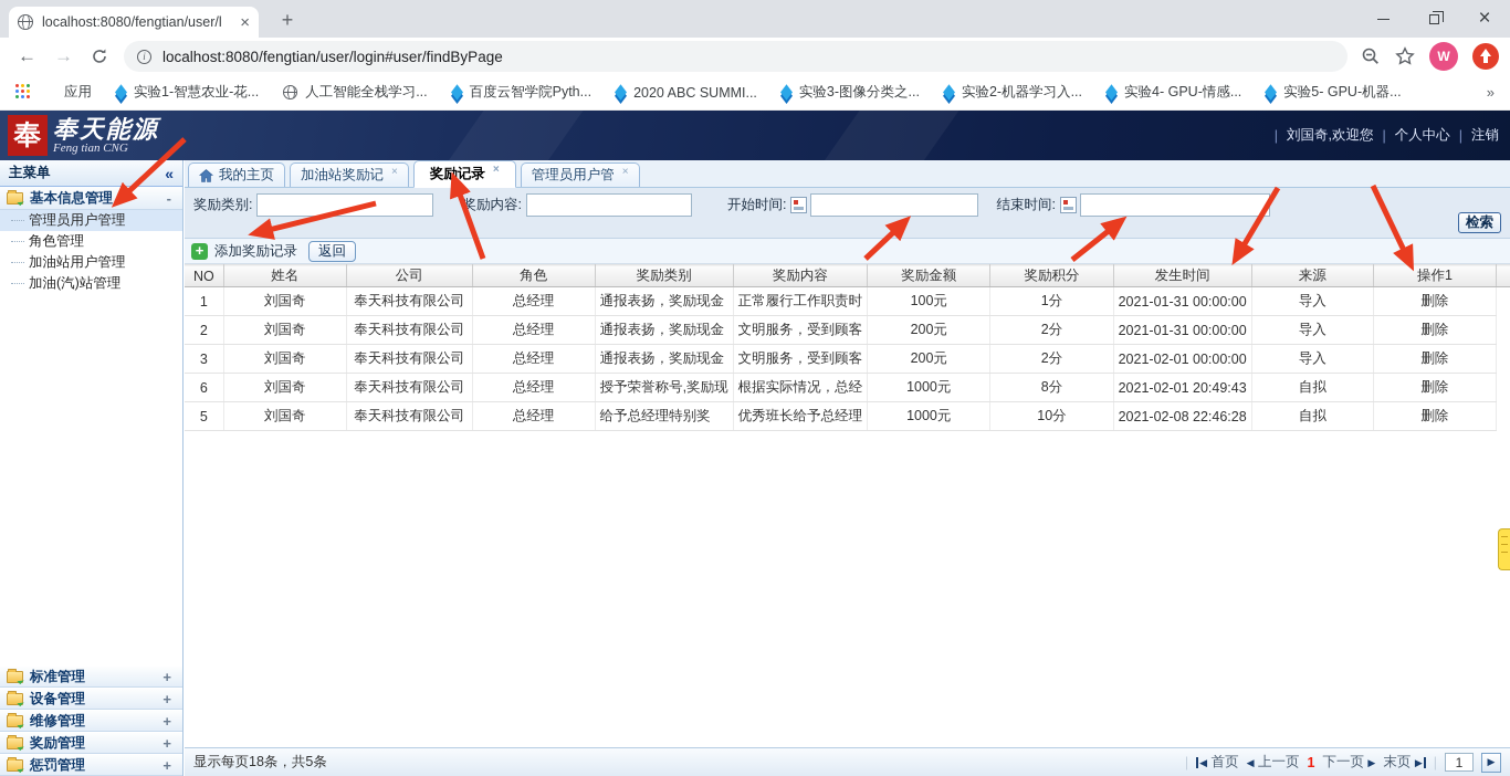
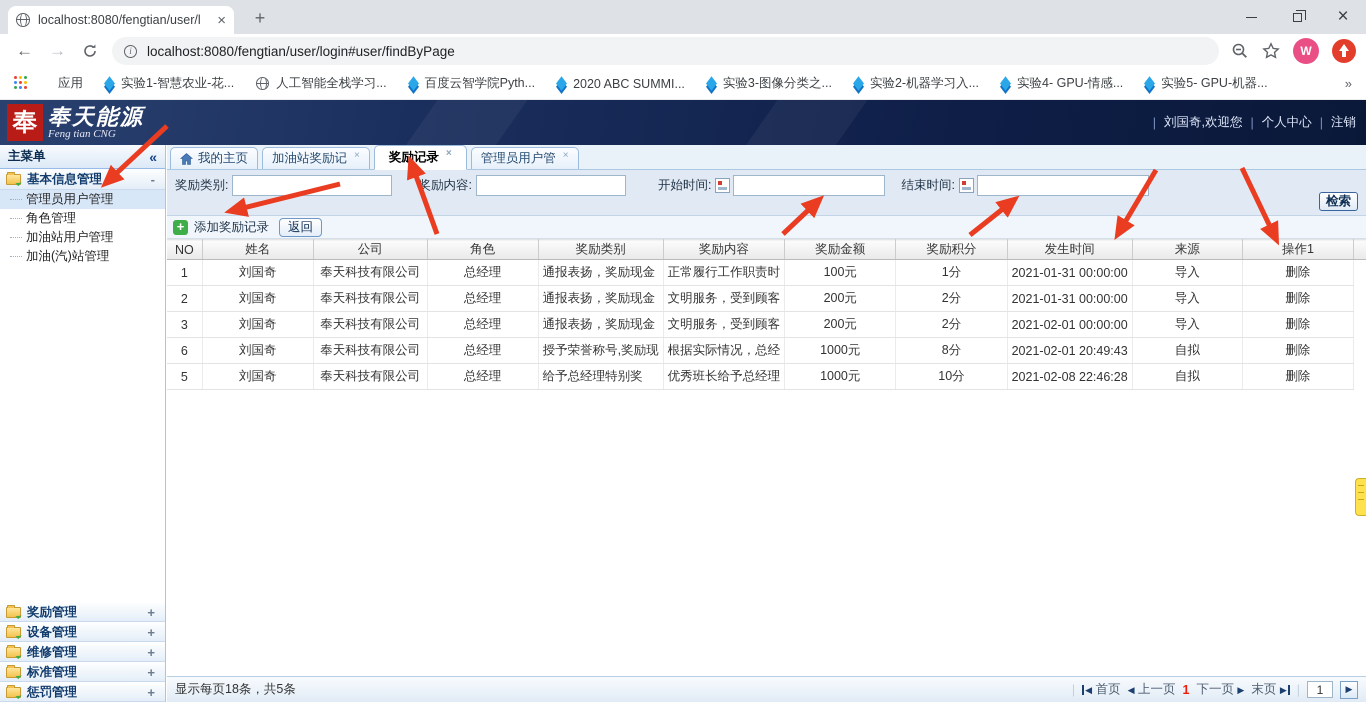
  localhost:8080/fengtian/user/l
  ×
  +
  ×
  ←
  →
  i
  localhost:8080/fengtian/user/login#user/findByPage
  W
  应用
  实验1-智慧农业-花...
  人工智能全栈学习...
  百度云智学院Pyth...
  2020 ABC SUMMI...
  实验3-图像分类之...
  实验2-机器学习入...
  实验4- GPU-情感...
  实验5- GPU-机器...
  »
  奉
  奉天能源
  Feng tian CNG
  |
  刘国奇,欢迎您
  |
  个人中心
  |
  注销
  主菜单
  «
  基本信息管理
  -
  管理员用户管理
  角色管理
  加油站用户管理
  加油(汽)站管理
- 标准管理
+ 奖励管理
  +
  设备管理
  +
  维修管理
  +
- 奖励管理
+ 标准管理
  +
  惩罚管理
  +
  我的主页
  加油站奖励记
  ×
  奖励记录
  ×
  管理员用户管
  ×
  奖励类别:
  奖励内容:
  开始时间:
  结束时间:
  检索
  +
  添加奖励记录
  返回
  NO	姓名	公司	角色	奖励类别	奖励内容	奖励金额	奖励积分	发生时间	来源	操作1
  1	刘国奇	奉天科技有限公司	总经理	通报表扬，奖励现金	正常履行工作职责时	100元	1分	2021-01-31 00:00:00	导入	删除
  2	刘国奇	奉天科技有限公司	总经理	通报表扬，奖励现金	文明服务，受到顾客	200元	2分	2021-01-31 00:00:00	导入	删除
  3	刘国奇	奉天科技有限公司	总经理	通报表扬，奖励现金	文明服务，受到顾客	200元	2分	2021-02-01 00:00:00	导入	删除
  6	刘国奇	奉天科技有限公司	总经理	授予荣誉称号,奖励现	根据实际情况，总经	1000元	8分	2021-02-01 20:49:43	自拟	删除
  5	刘国奇	奉天科技有限公司	总经理	给予总经理特别奖	优秀班长给予总经理	1000元	10分	2021-02-08 22:46:28	自拟	删除
  显示每页18条，共5条
  |
  ◀ 首页
  ◀ 上一页
  1
  下一页 ▶
  末页 ▶
  |
  1
  ▶
